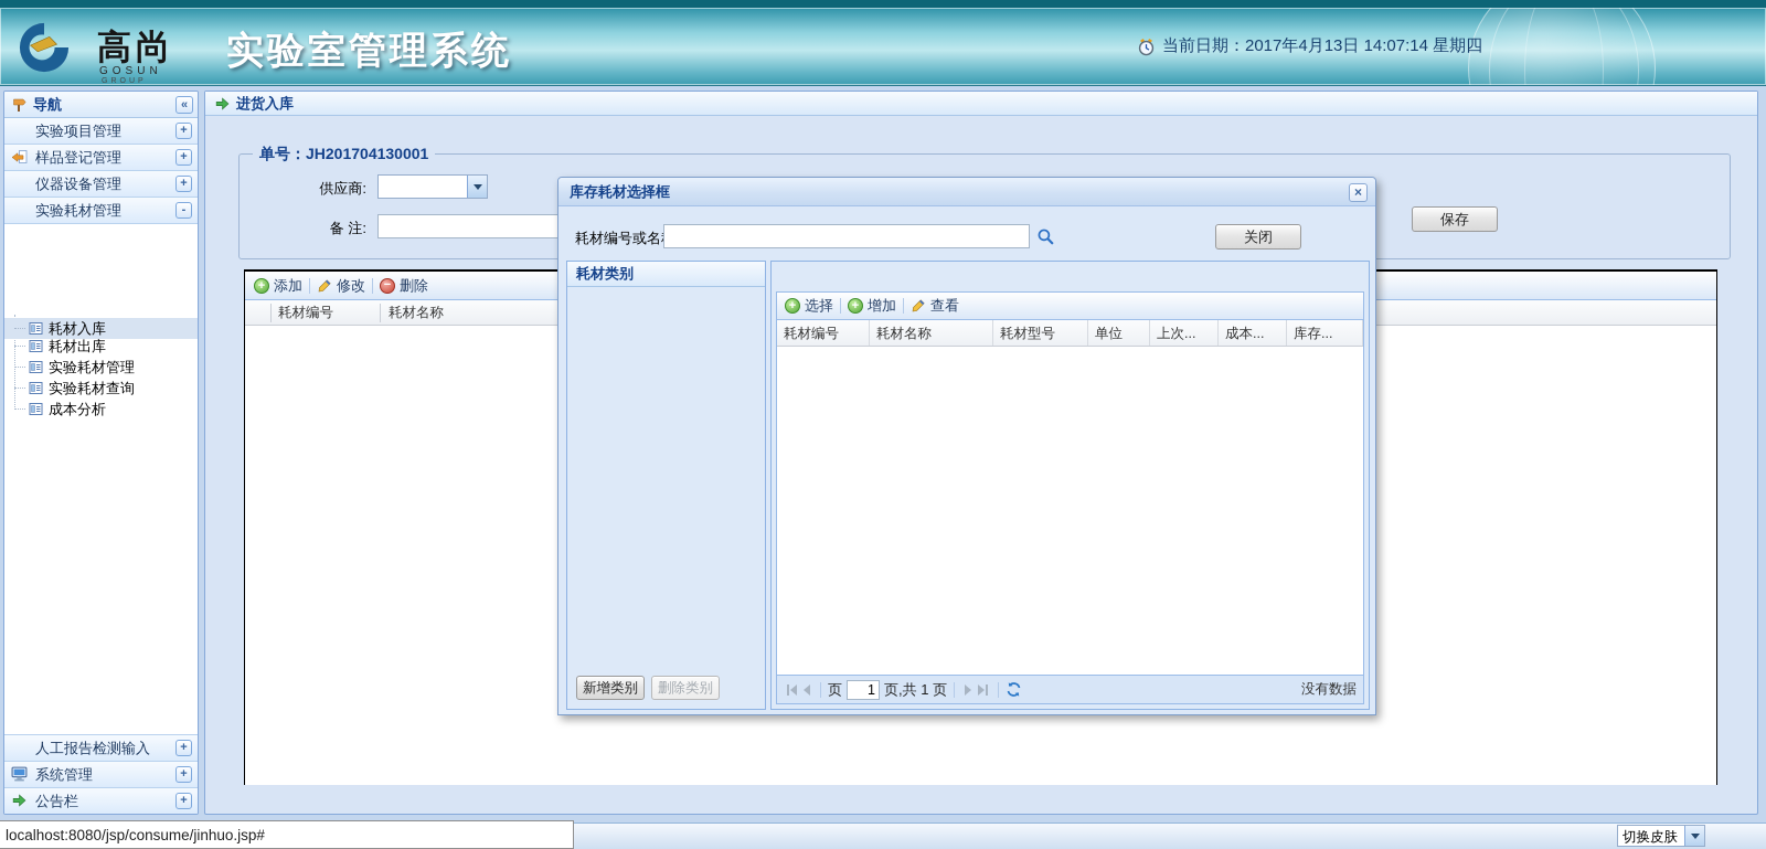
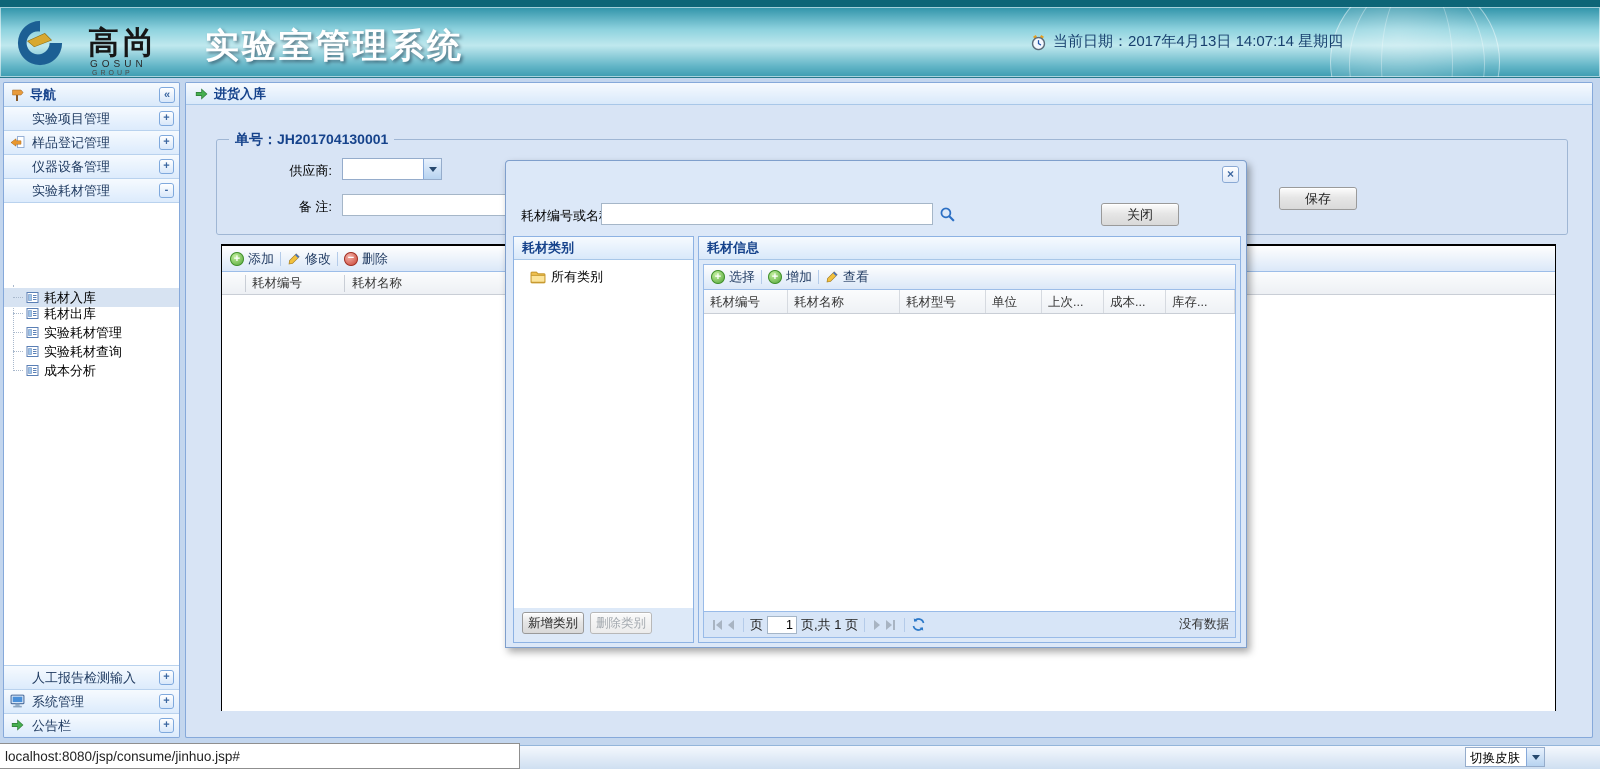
  高尚
  GOSUN
  实验室管理系统
  当前日期：2017年4月13日 14:07:14 星期四
  导航
  «
  实验项目管理
  +
  样品登记管理
  +
  仪器设备管理
  +
  实验耗材管理
  -
  耗材入库
  耗材出库
  实验耗材管理
  实验耗材查询
  成本分析
  人工报告检测输入
  +
  系统管理
  +
  公告栏
  +
  进货入库
  单号：JH201704130001
  供应商:
  备 注:
  保存
  +
  添加
  修改
  −
  删除
  耗材编号
  耗材名称
- 库存耗材选择框
  ×
  耗材编号或名
  关闭
  耗材类别
+ 所有类别
  新增类别
  删除类别
+ 耗材信息
  +
  选择
  +
  增加
  查看
  耗材编号
  耗材名称
  耗材型号
  单位
  上次...
  成本...
  库存...
  页
  1
  页,共 1 页
  没有数据
  localhost:8080/jsp/consume/jinhuo.jsp#
  切换皮肤
